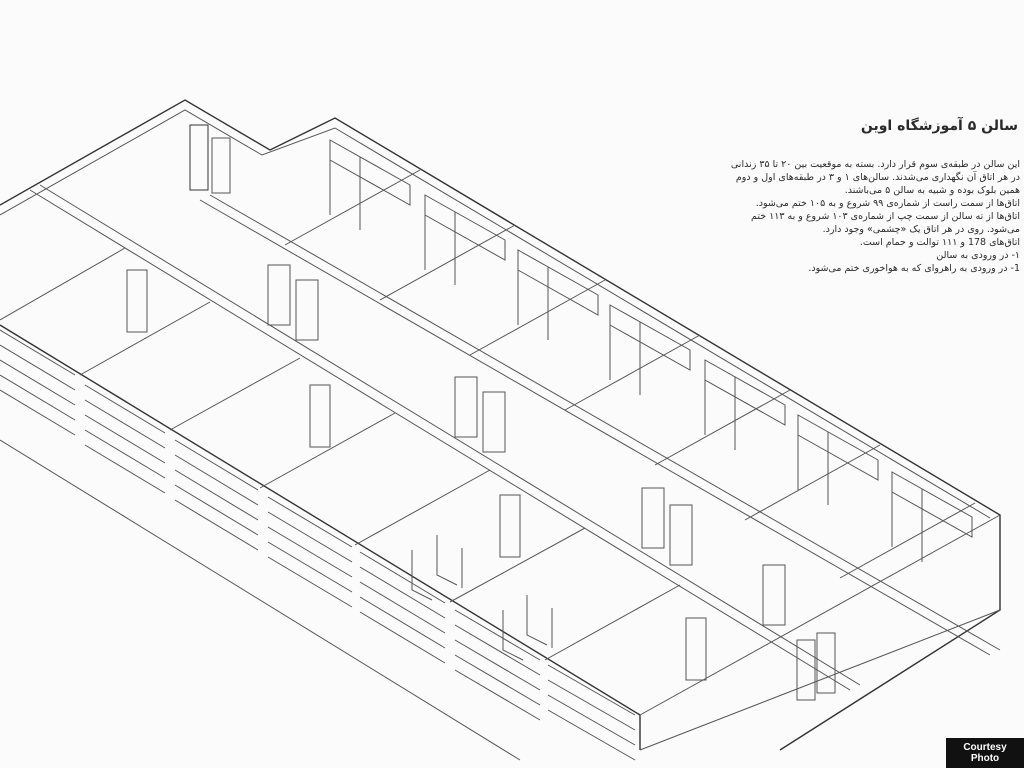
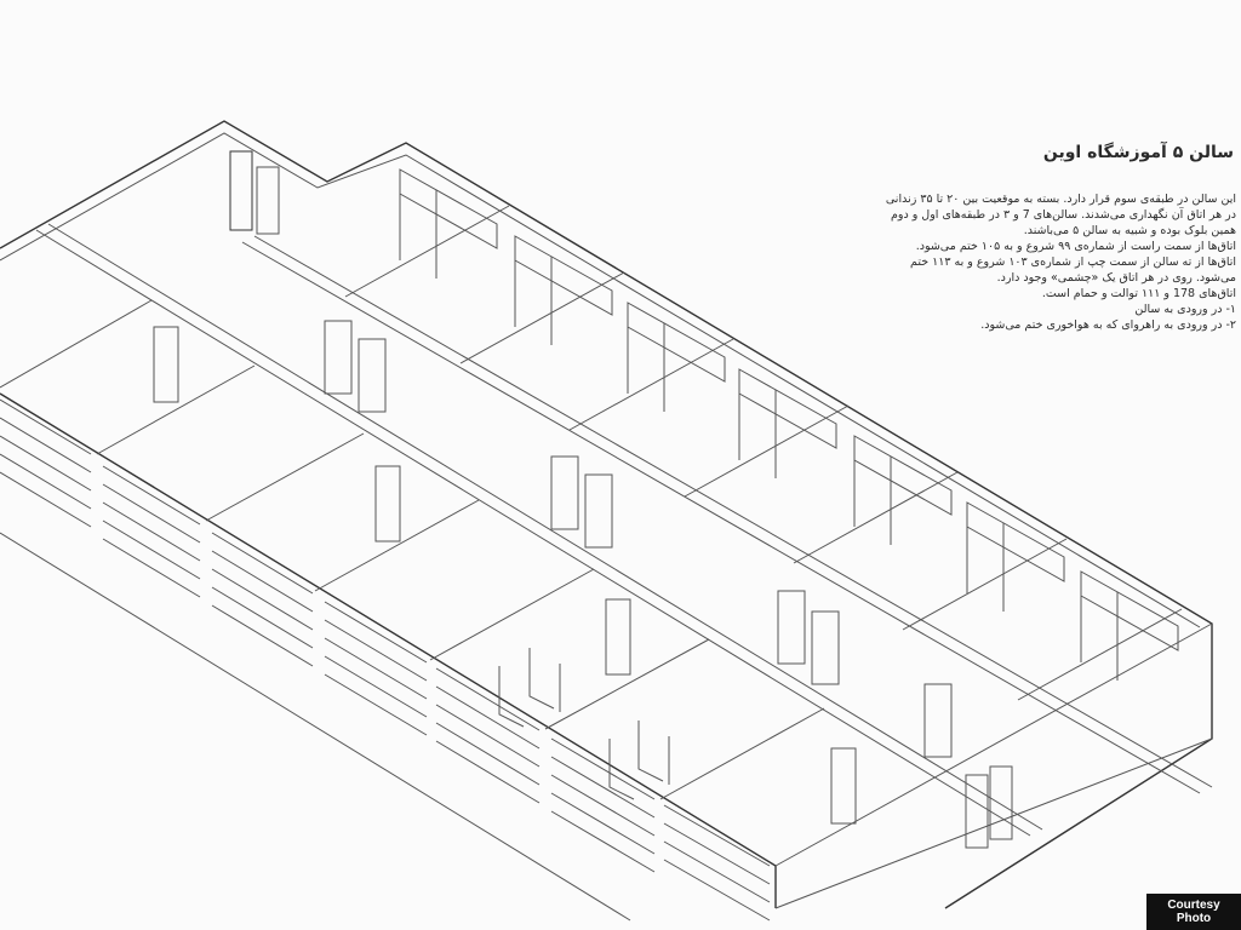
  سالن ۵ آموزشگاه اوین
  این سالن در طبقه‌ی سوم قرار دارد. بسته به موقعیت بین ۲۰ تا ۳۵ زندانی
- در هر اتاق آن نگهداری می‌شدند. سالن‌های ۱ و ۳ در طبقه‌های اول و دوم
+ در هر اتاق آن نگهداری می‌شدند. سالن‌های 7 و ۳ در طبقه‌های اول و دوم
  همین بلوک بوده و شبیه به سالن ۵ می‌باشند.
  اتاق‌ها از سمت راست از شماره‌ی ۹۹ شروع و به ۱۰۵ ختم می‌شود.
  اتاق‌ها از ته سالن از سمت چپ از شماره‌ی ۱۰۳ شروع و به ۱۱۳ ختم
  می‌شود. روی در هر اتاق یک «چشمی» وجود دارد.
  اتاق‌های 178 و ۱۱۱ توالت و حمام است.
  ۱- در ورودی به سالن
- 1- در ورودی به راهرو‌ای که به هواخوری ختم می‌شود.
+ ۲- در ورودی به راهرو‌ای که به هواخوری ختم می‌شود.
  Courtesy Photo
